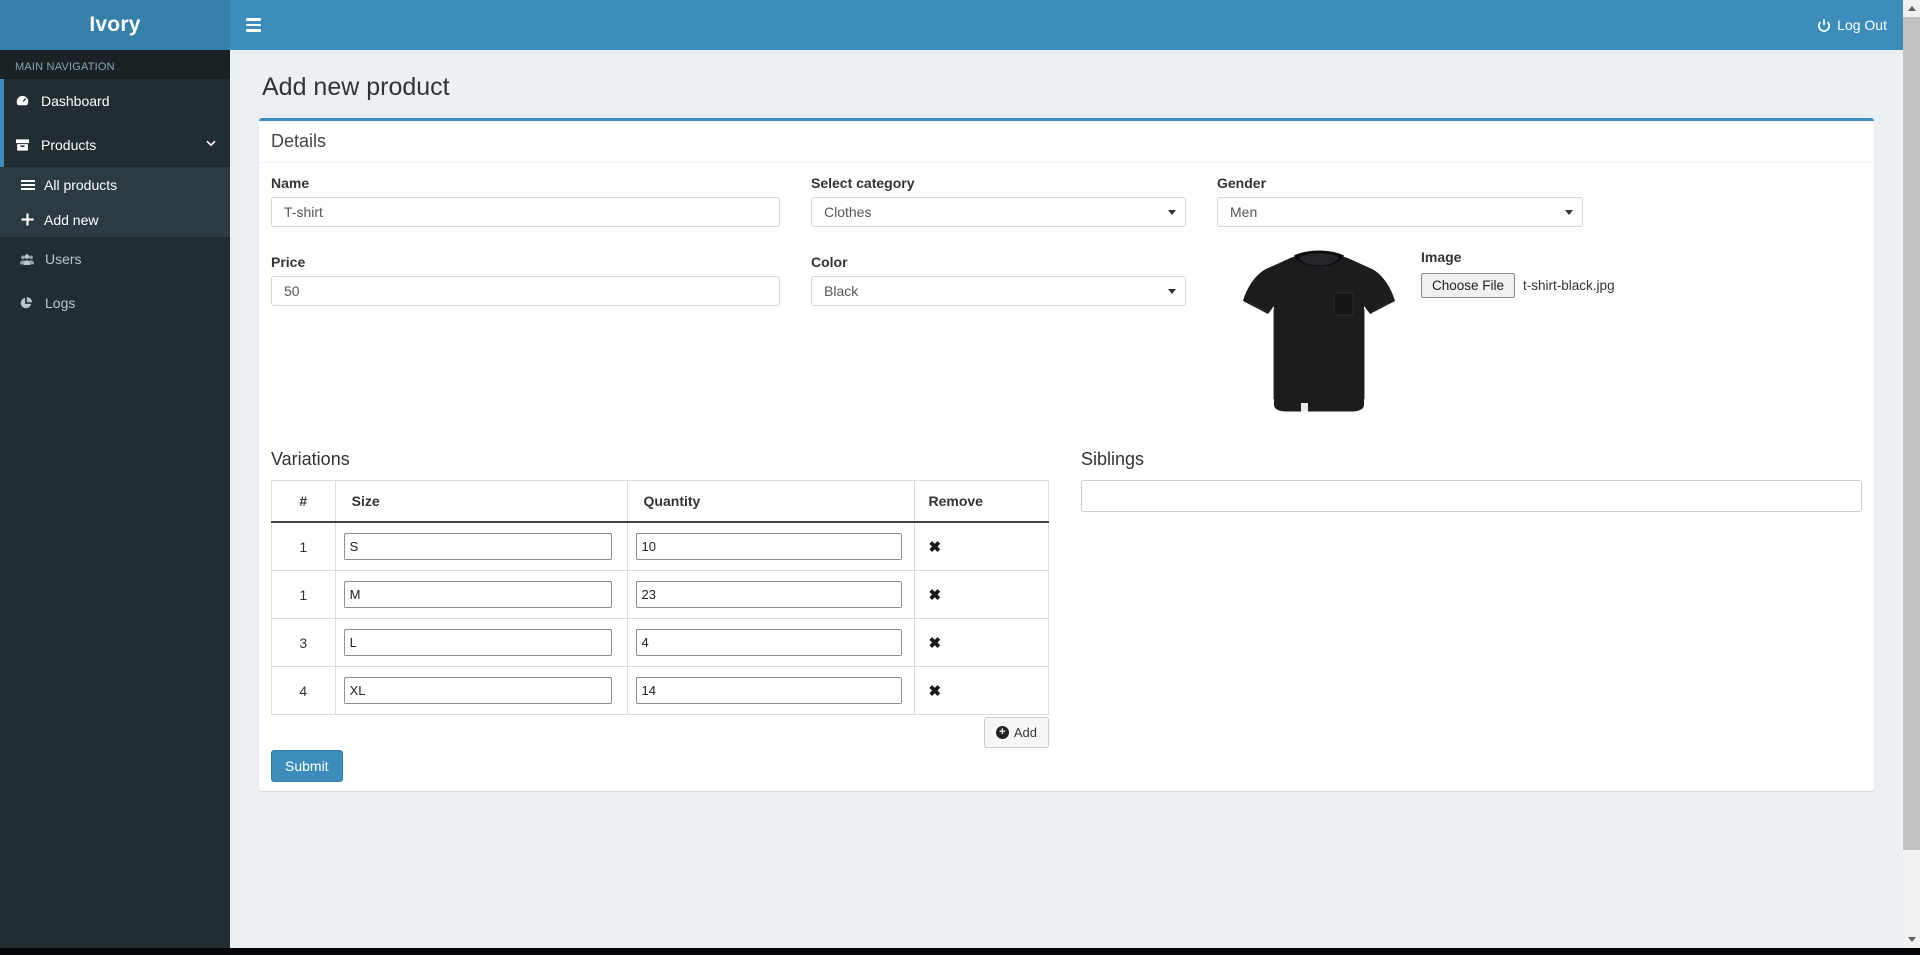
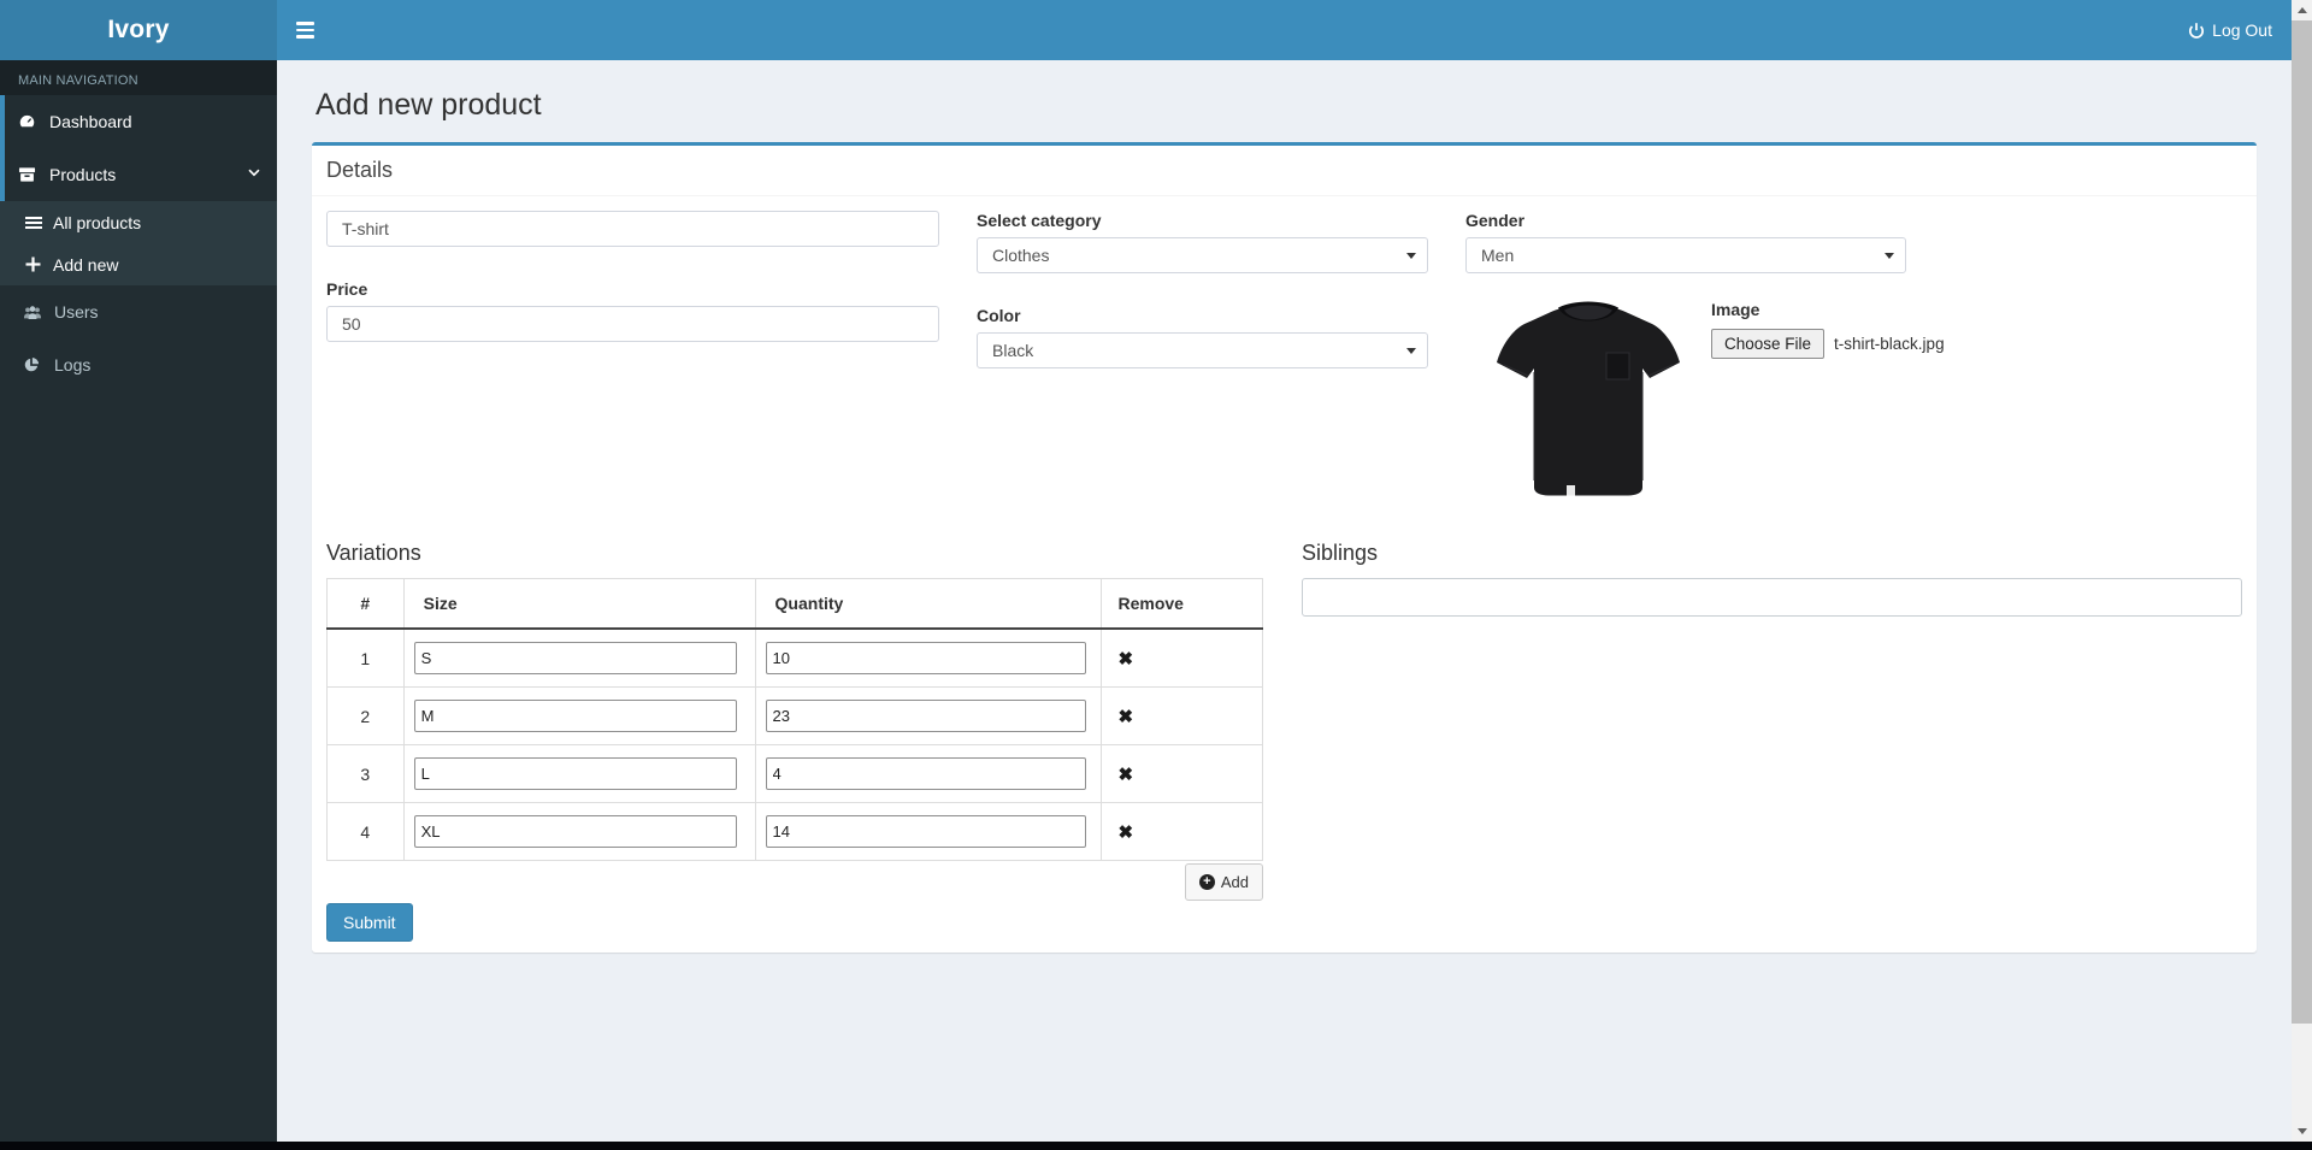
  Ivory
  Log Out
  MAIN NAVIGATION
  Dashboard
  Products
  All products
  Add new
  Users
  Logs
  Add new product
  Details
- Name
  T-shirt
  Price
  50
  Select category
  Clothes
  Color
  Black
  Gender
  Men
  Image
  Choose File
  t-shirt-black.jpg
  Variations
  #	Size	Quantity	Remove
  1	S	10	✖
- 1	M	23	✖
+ 2	M	23	✖
  3	L	4	✖
  4	XL	14	✖
  +
  Add
  Submit
  Siblings
